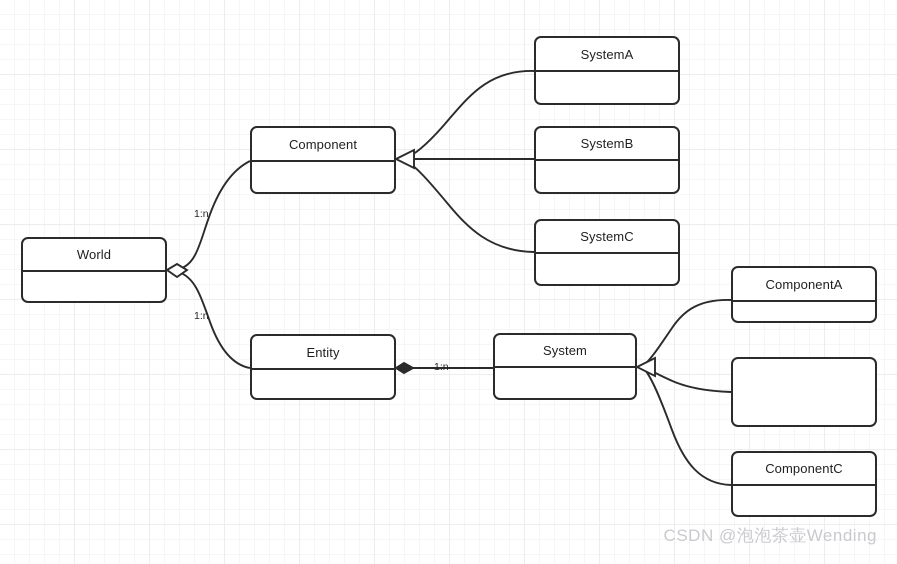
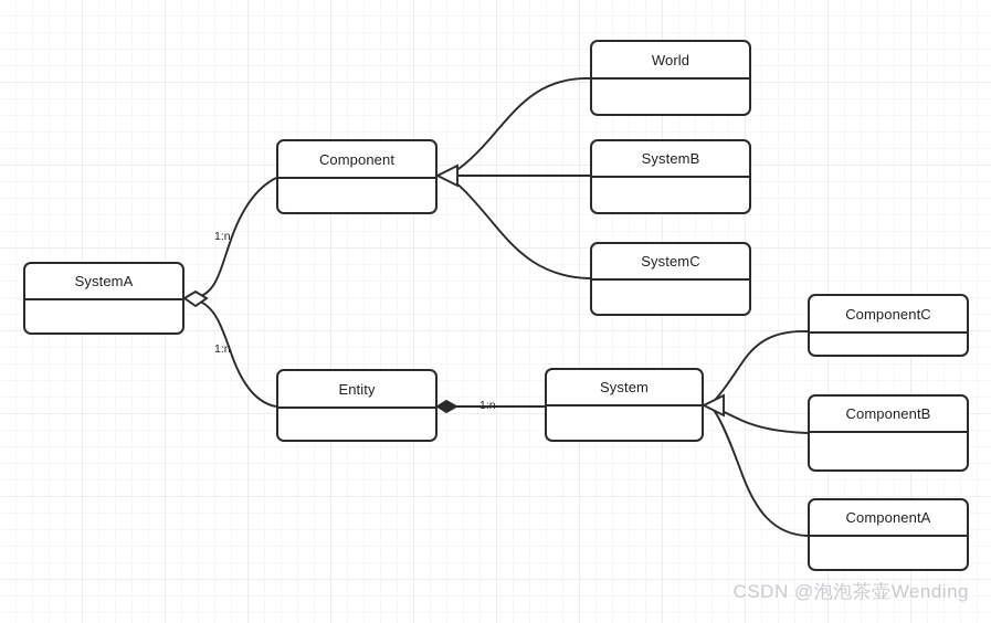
- World
+ SystemA
  Component
  Entity
  System
- SystemA
+ World
  SystemB
  SystemC
- ComponentA
+ ComponentC
+ ComponentB
- ComponentC
+ ComponentA
  1:n
  1:n
  1:n
  CSDN @泡泡茶壶Wending
